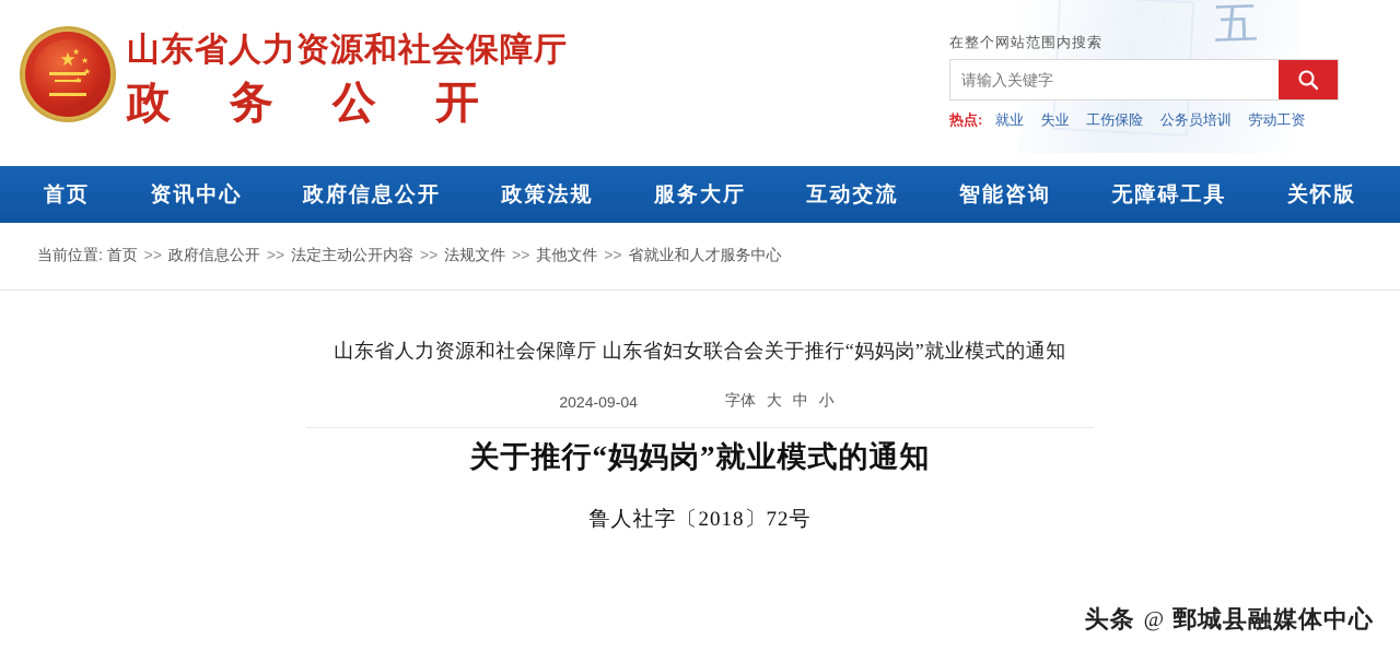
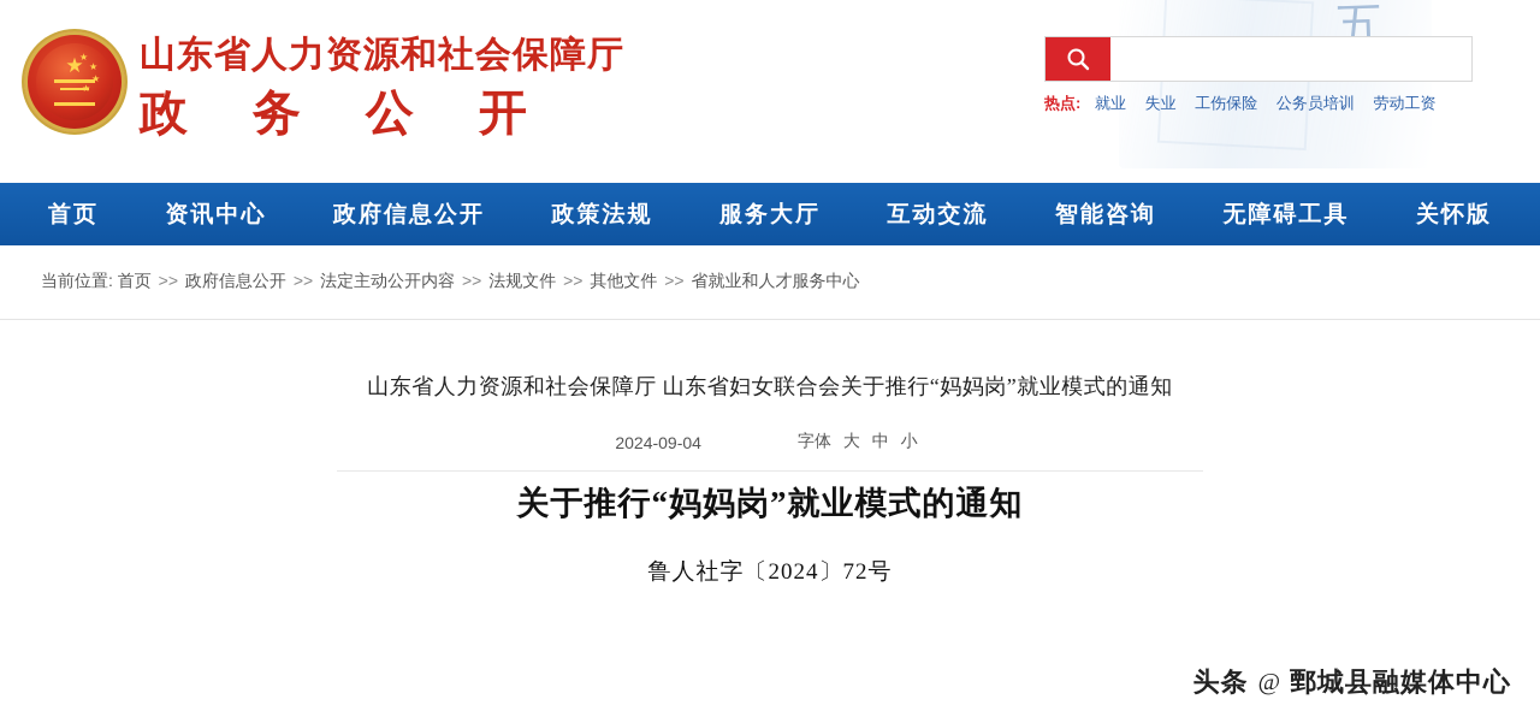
  ★
  ★
  ★
  ★
  ★
  山东省人力资源和社会保障厅
  政 务 公 开
- 在整个网站范围内搜索
- 请输入关键字
  热点: 就业 失业 工伤保险 公务员培训 劳动工资
  首页
  资讯中心
  政府信息公开
  政策法规
  服务大厅
  互动交流
  智能咨询
  无障碍工具
  关怀版
  当前位置: 首页 >> 政府信息公开 >> 法定主动公开内容 >> 法规文件 >> 其他文件 >> 省就业和人才服务中心
  山东省人力资源和社会保障厅 山东省妇女联合会关于推行“妈妈岗”就业模式的通知
  2024-09-04
  字体 大 中 小
  关于推行“妈妈岗”就业模式的通知
- 鲁人社字〔2018〕72号
+ 鲁人社字〔2024〕72号
  头条
  @
  鄄城县融媒体中心
